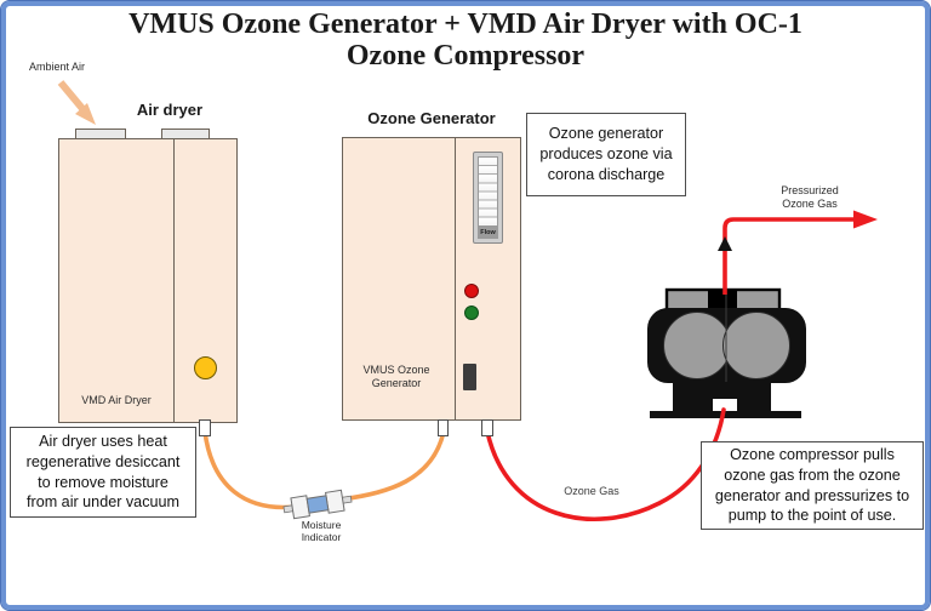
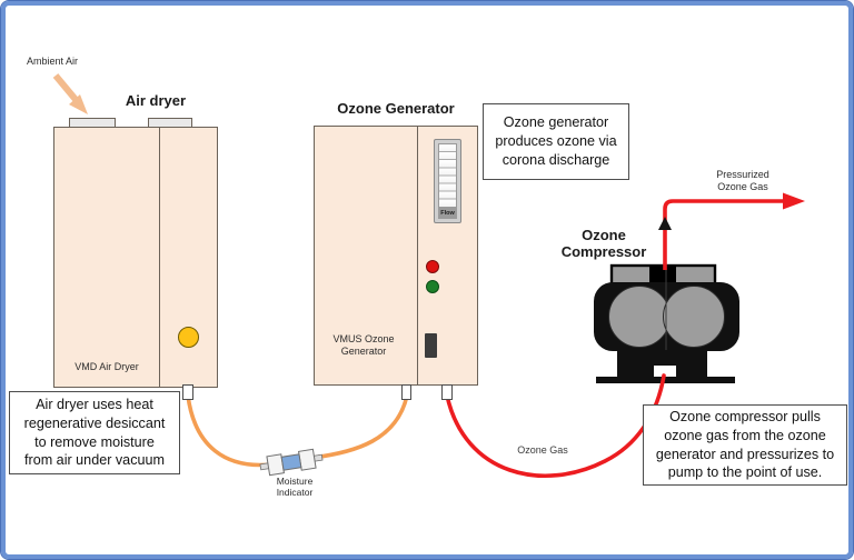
- VMUS Ozone Generator + VMD Air Dryer with OC-1
- Ozone Compressor
  Ambient Air
  Air dryer
  VMD Air Dryer
  Air dryer uses heat
  regenerative desiccant
  to remove moisture
  from air under vacuum
  Moisture
  Indicator
  Ozone Generator
  VMUS Ozone
  Generator
  Ozone generator
  produces ozone via
  corona discharge
  Pressurized
  Ozone Gas
+ Ozone
+ Compressor
  Ozone Gas
  Ozone compressor pulls
  ozone gas from the ozone
  generator and pressurizes to
  pump to the point of use.
